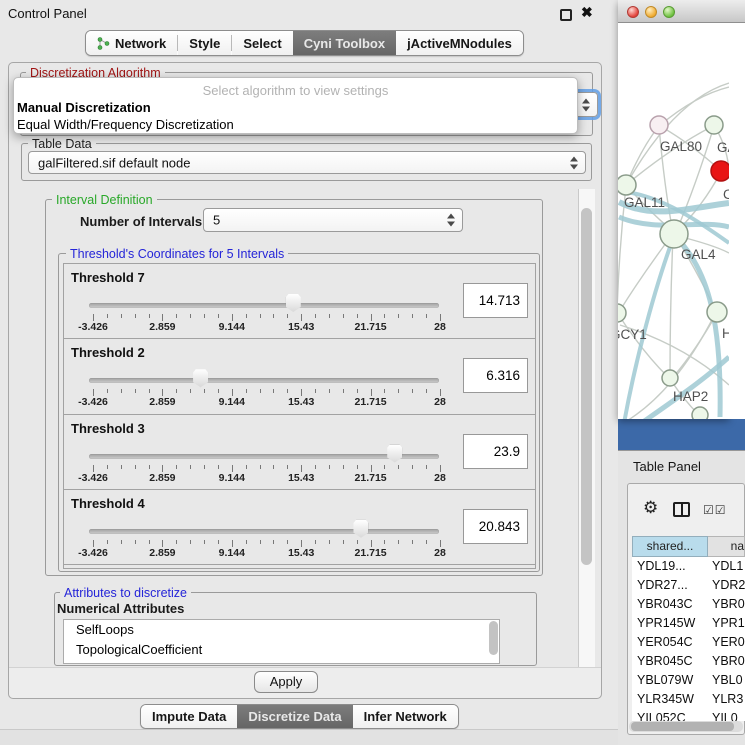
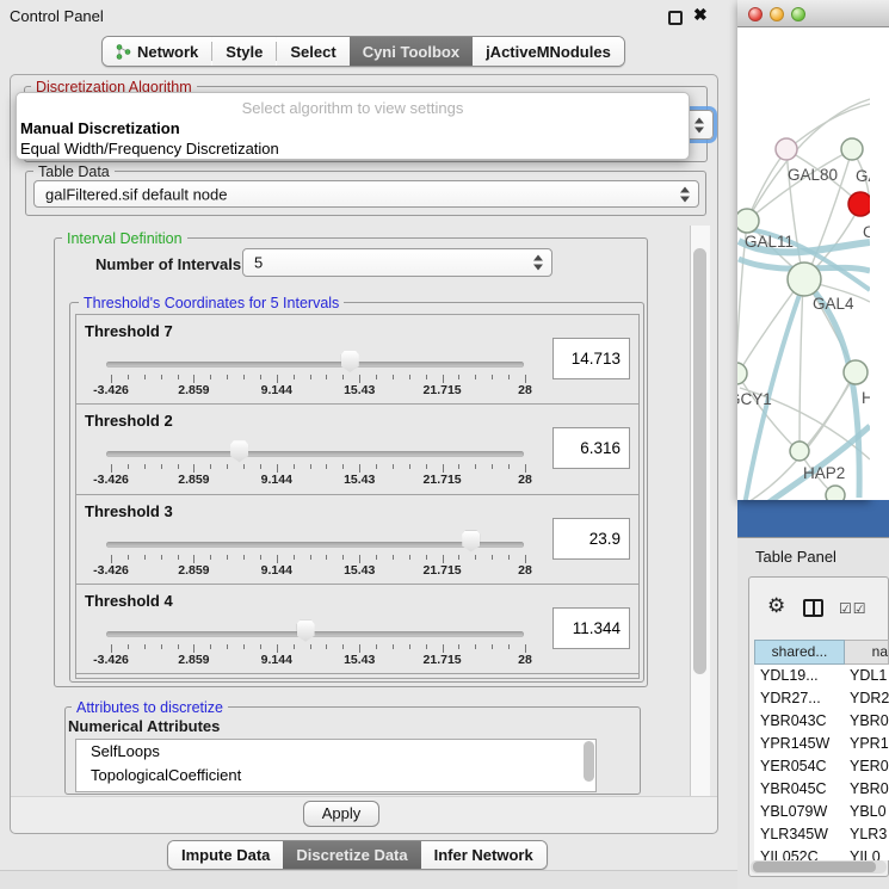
  Control Panel
  ✖
  Network
  Style
  Select
  Cyni Toolbox
  jActiveMNodules
  Discretization Algorithm
  Select algorithm to view settings
  Manual Discretization
  Equal Width/Frequency Discretization
  Table Data
  galFiltered.sif default node
  Interval Definition
  Number of Intervals
  5
  Threshold's Coordinates for 5 Intervals
  Threshold 7
  -3.426
  2.859
  9.144
  15.43
  21.715
  28
  14.713
  Threshold 2
  -3.426
  2.859
  9.144
  15.43
  21.715
  28
  6.316
  Threshold 3
  -3.426
  2.859
  9.144
  15.43
  21.715
  28
  23.9
  Threshold 4
  -3.426
  2.859
  9.144
  15.43
  21.715
  28
- 20.843
+ 11.344
  Attributes to discretize
  Numerical Attributes
  SelfLoops
  TopologicalCoefficient
  Apply
  Impute Data
  Discretize Data
  Infer Network
  GAL80
  C
  GAL11
  GAL4
  CY1
  H
  HAP2
  Table Panel
  ⚙
  ☑☑
  shared...
  na
  YDL19...
  YDL1
  YDR27...
  YDR2
  YBR043C
  YBR0
  YPR145W
  YPR1
  YER054C
  YER0
  YBR045C
  YBR0
  YBL079W
  YBL0
  YLR345W
  YLR3
  YIL052C
  YIL0
